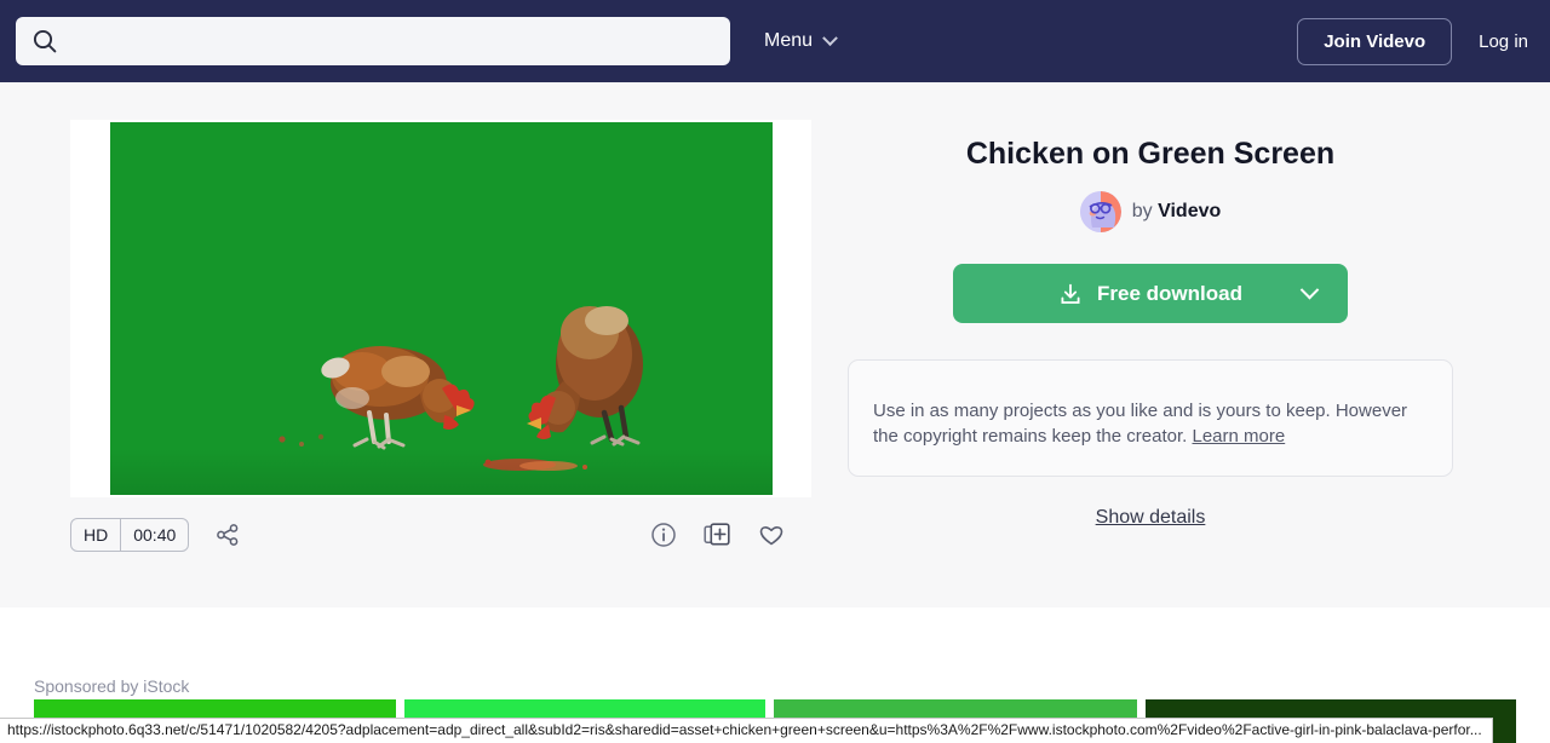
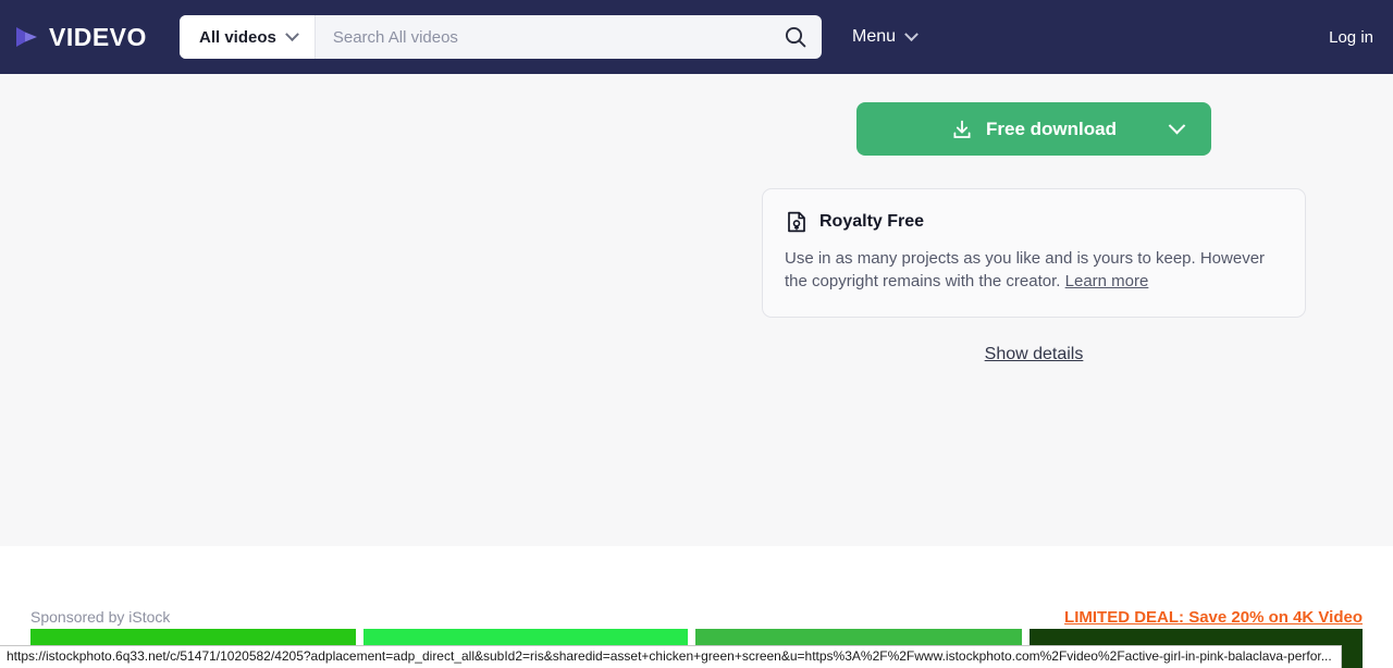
+ VIDEVO
+ All videos
+ Search All videos
  Menu
- Join Videvo
  Log in
- HD
- 00:40
- Chicken on Green Screen
- by Videvo
  Free download
+ Royalty Free
- Use in as many projects as you like and is yours to keep. However the copyright remains keep the creator. Learn more
+ Use in as many projects as you like and is yours to keep. However the copyright remains with the creator. Learn more
  Show details
  Sponsored by iStock
+ LIMITED DEAL: Save 20% on 4K Video
  https://istockphoto.6q33.net/c/51471/1020582/4205?adplacement=adp_direct_all&subId2=ris&sharedid=asset+chicken+green+screen&u=https%3A%2F%2Fwww.istockphoto.com%2Fvideo%2Factive-girl-in-pink-balaclava-perfor...
